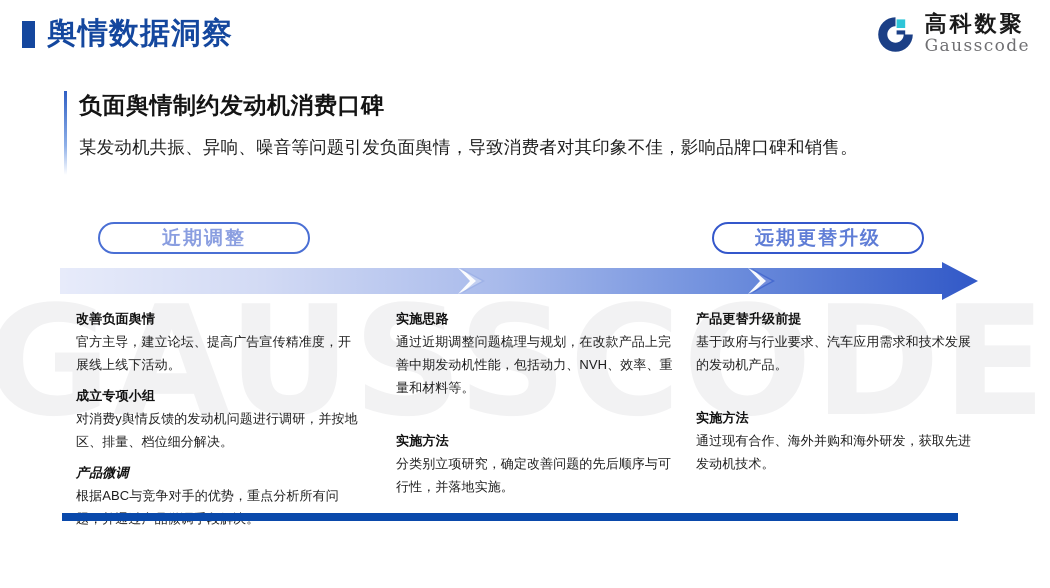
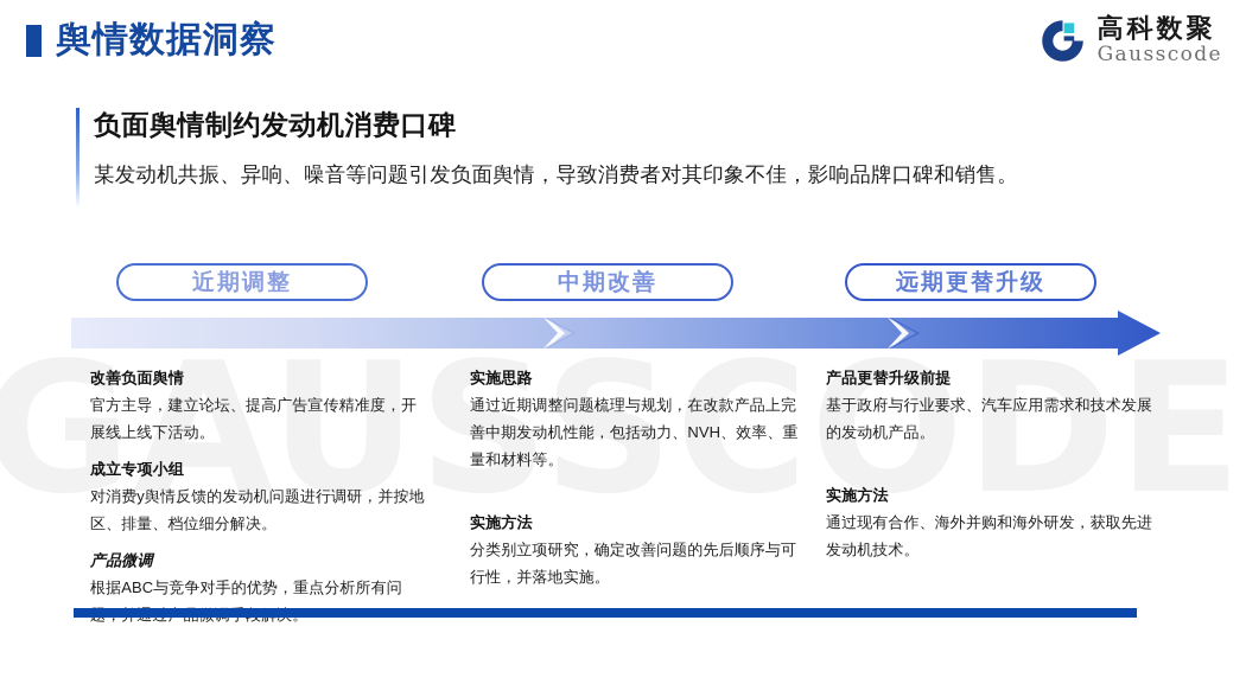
  GAUSSCODE
  舆情数据洞察
  高科数聚
  Gausscode
  负面舆情制约发动机消费口碑
  某发动机共振、异响、噪音等问题引发负面舆情，导致消费者对其印象不佳，影响品牌口碑和销售。
  近期调整
+ 中期改善
  远期更替升级
  改善负面舆情
  官方主导，建立论坛、提高广告宣传精准度，开展线上线下活动。
  成立专项小组
  对消费y舆情反馈的发动机问题进行调研，并按地区、排量、档位细分解决。
  产品微调
  实施思路
  通过近期调整问题梳理与规划，在改款产品上完善中期发动机性能，包括动力、NVH、效率、重量和材料等。
  实施方法
  分类别立项研究，确定改善问题的先后顺序与可行性，并落地实施。
  产品更替升级前提
  基于政府与行业要求、汽车应用需求和技术发展的发动机产品。
  实施方法
  通过现有合作、海外并购和海外研发，获取先进发动机技术。
